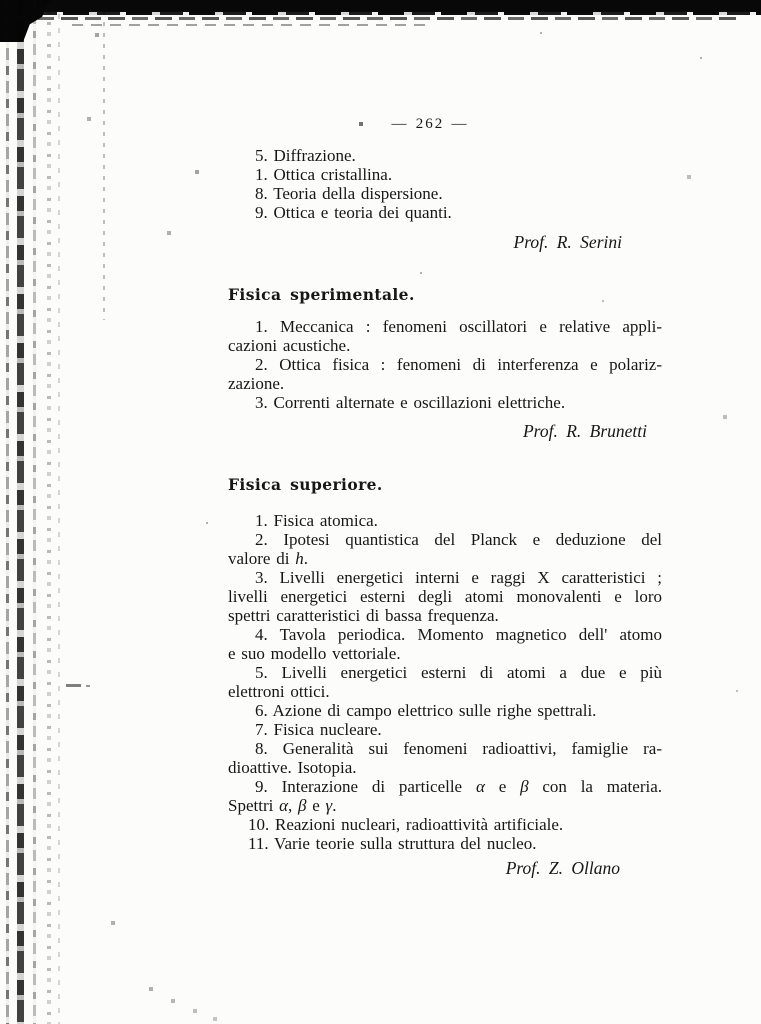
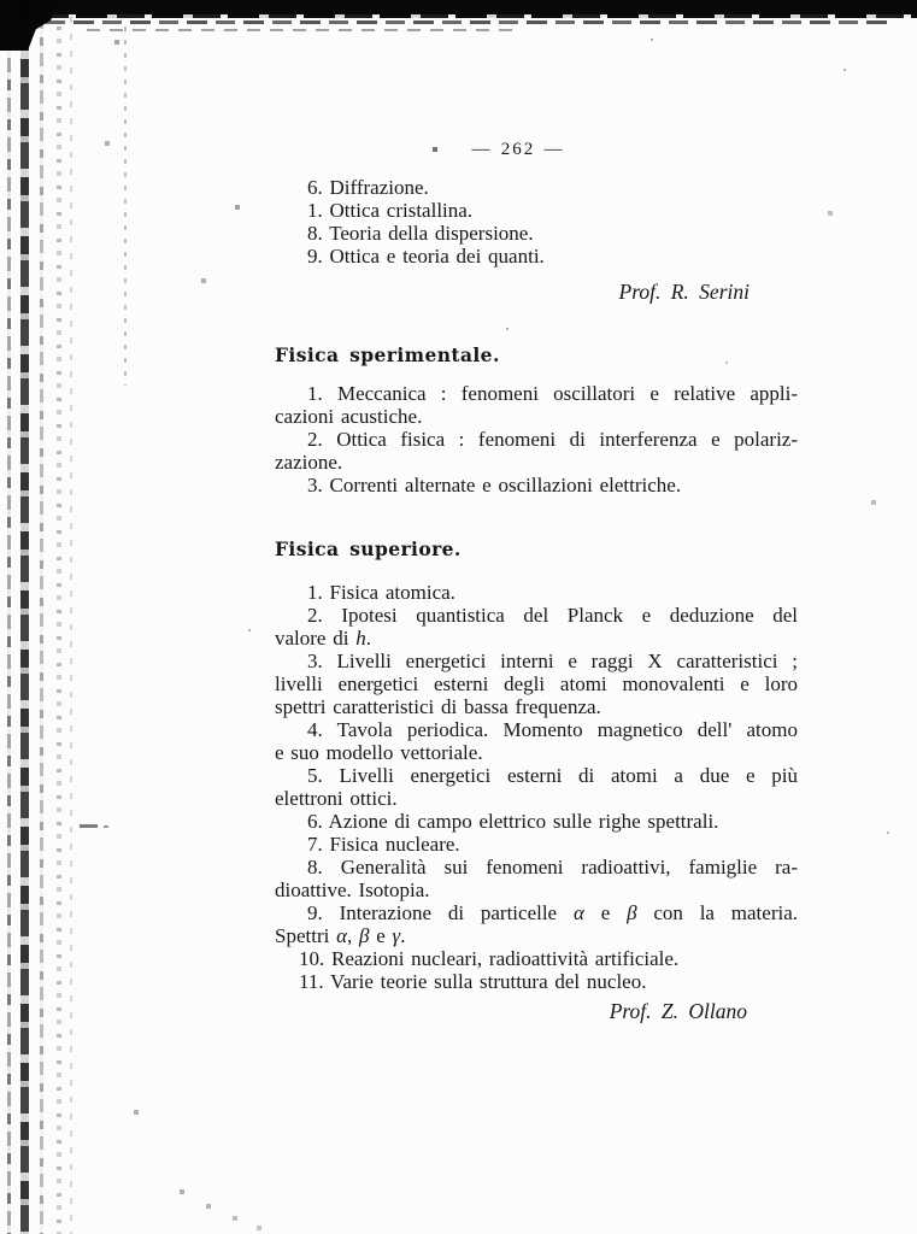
  — 262 —
- 5. Diffrazione.
+ 6. Diffrazione.
  1. Ottica cristallina.
  8. Teoria della dispersione.
  9. Ottica e teoria dei quanti.
  Prof. R. Serini
  Fisica sperimentale.
  1. Meccanica : fenomeni oscillatori e relative appli-
  cazioni acustiche.
  2. Ottica fisica : fenomeni di interferenza e polariz-
  zazione.
  3. Correnti alternate e oscillazioni elettriche.
- Prof. R. Brunetti
  Fisica superiore.
  1. Fisica atomica.
  2. Ipotesi quantistica del Planck e deduzione del
  valore di h.
  3. Livelli energetici interni e raggi X caratteristici ;
  livelli energetici esterni degli atomi monovalenti e loro
  spettri caratteristici di bassa frequenza.
  4. Tavola periodica. Momento magnetico dell' atomo
  e suo modello vettoriale.
  5. Livelli energetici esterni di atomi a due e più
  elettroni ottici.
  6. Azione di campo elettrico sulle righe spettrali.
  7. Fisica nucleare.
  8. Generalità sui fenomeni radioattivi, famiglie ra-
  dioattive. Isotopia.
  9. Interazione di particelle α e β con la materia.
  Spettri α, β e γ.
  10. Reazioni nucleari, radioattività artificiale.
  11. Varie teorie sulla struttura del nucleo.
  Prof. Z. Ollano
